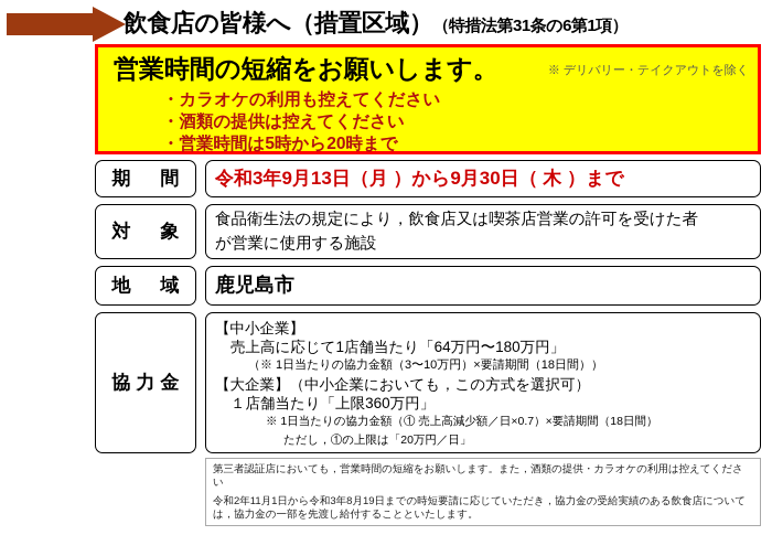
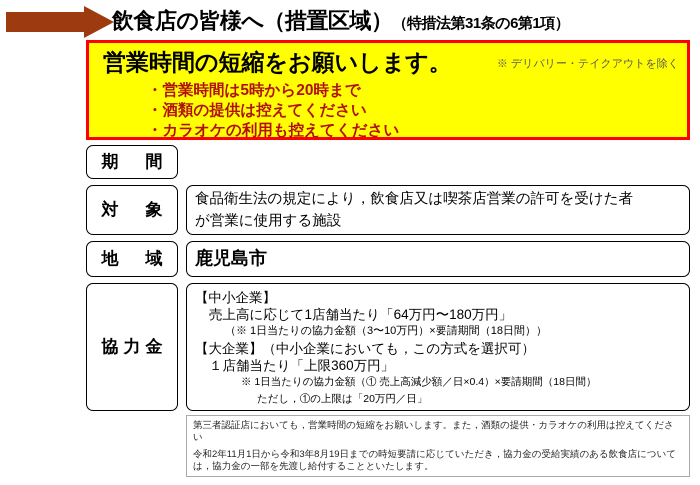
  飲食店の皆様へ（措置区域）（特措法第31条の6第1項）
  営業時間の短縮をお願いします。
  ※ デリバリー・テイクアウトを除く
- ・カラオケの利用も控えてください
+ ・営業時間は5時から20時まで
  ・酒類の提供は控えてください
- ・営業時間は5時から20時まで
+ ・カラオケの利用も控えてください
  期 間
- 令和3年9月13日（月 ）から9月30日（ 木 ）まで
  対 象
  食品衛生法の規定により，飲食店又は喫茶店営業の許可を受けた者
  が営業に使用する施設
  地 域
  鹿児島市
  協力金
  【中小企業】
  売上高に応じて1店舗当たり「64万円〜180万円」
  （※ 1日当たりの協力金額（3〜10万円）×要請期間（18日間））
  【大企業】（中小企業においても，この方式を選択可）
  １店舗当たり「上限360万円」
- ※ 1日当たりの協力金額（① 売上高減少額／日×0.7）×要請期間（18日間）
+ ※ 1日当たりの協力金額（① 売上高減少額／日×0.4）×要請期間（18日間）
  ただし，①の上限は「20万円／日」
  第三者認証店においても，営業時間の短縮をお願いします。また，酒類の提供・カラオケの利用は控えてください
  令和2年11月1日から令和3年8月19日までの時短要請に応じていただき，協力金の受給実績のある飲食店については，協力金の一部を先渡し給付することといたします。
